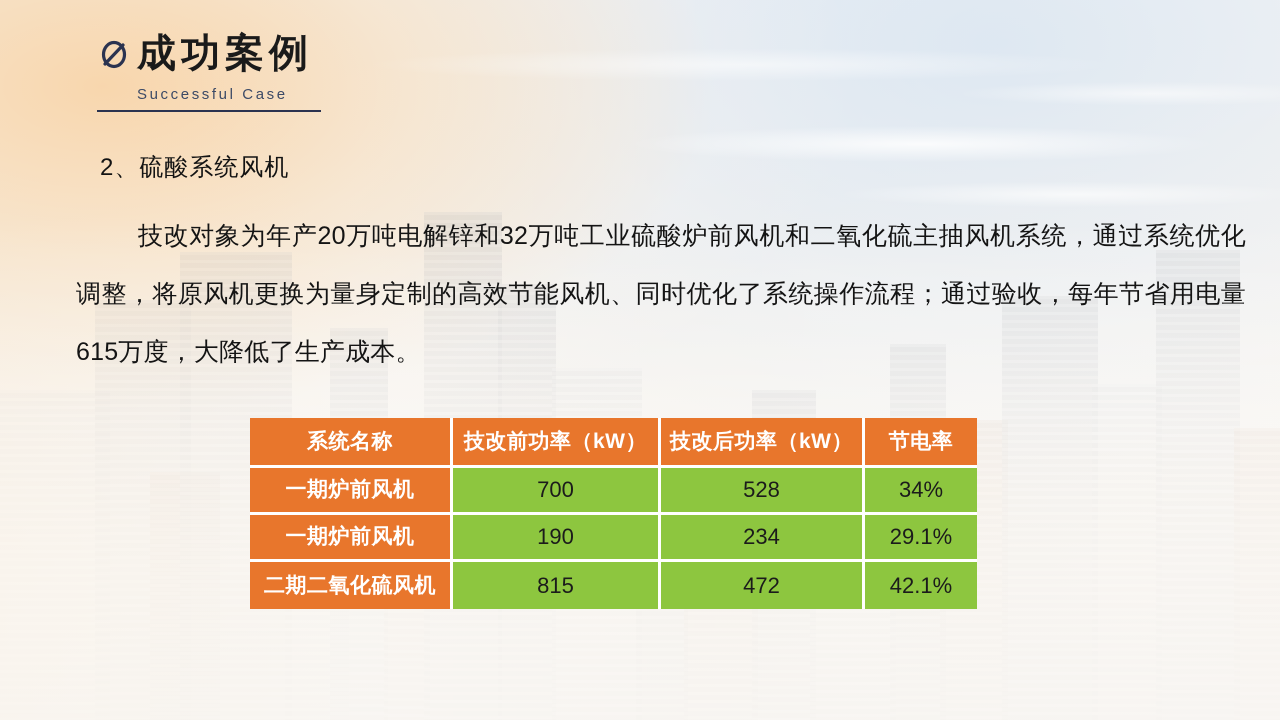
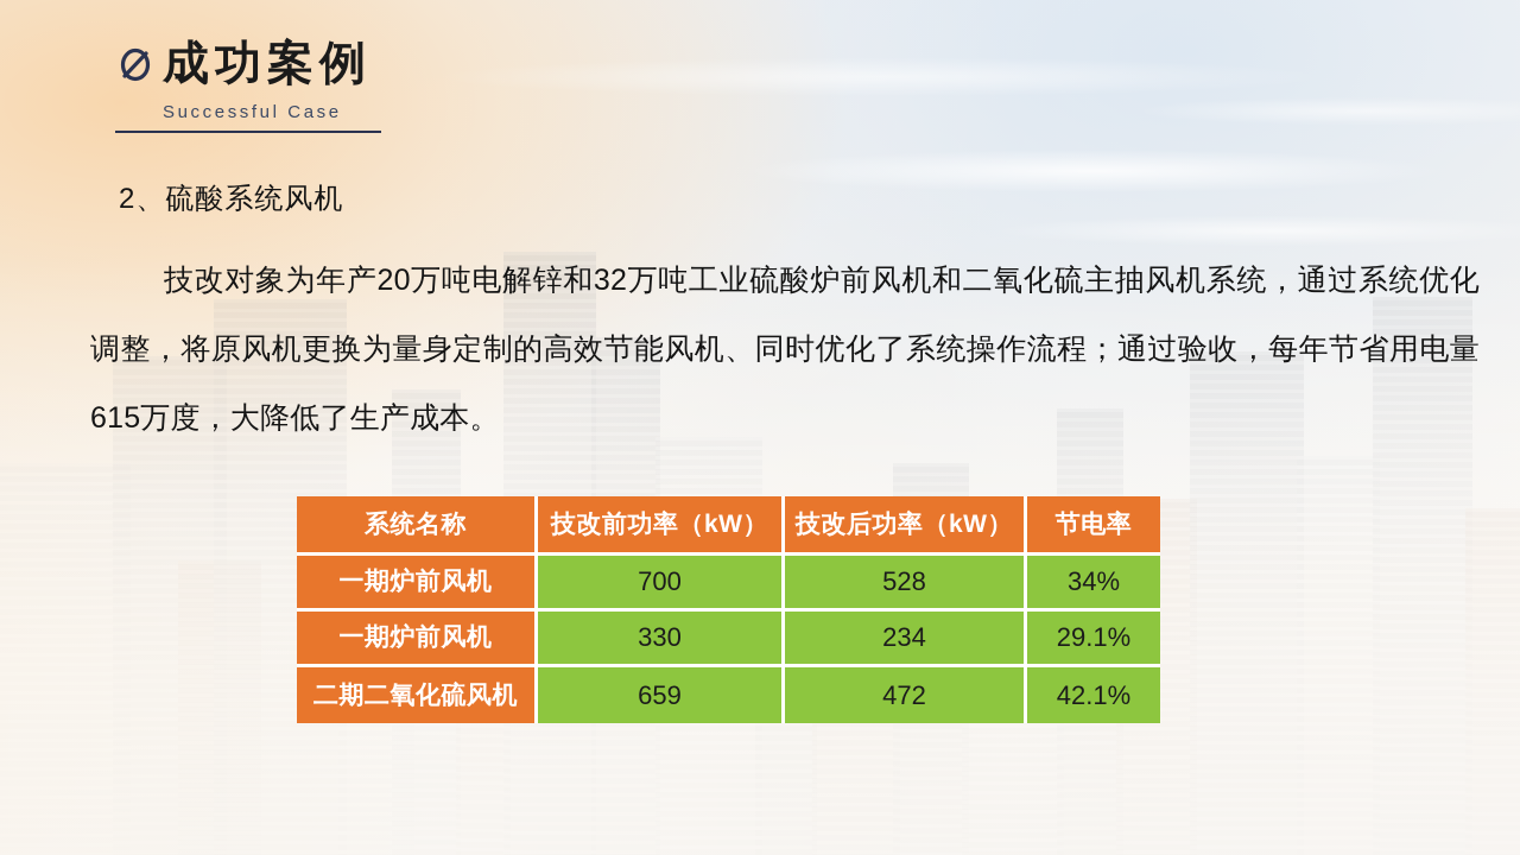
  成功案例
  Successful Case
  2、硫酸系统风机
  技改对象为年产20万吨电解锌和32万吨工业硫酸炉前风机和二氧化硫主抽风机系统，通过系统优化调整，将原风机更换为量身定制的高效节能风机、同时优化了系统操作流程；通过验收，每年节省用电量615万度，大降低了生产成本。
  系统名称	技改前功率（kW）	技改后功率（kW）	节电率
  一期炉前风机	700	528	34%
- 一期炉前风机	190	234	29.1%
+ 一期炉前风机	330	234	29.1%
- 二期二氧化硫风机	815	472	42.1%
+ 二期二氧化硫风机	659	472	42.1%
